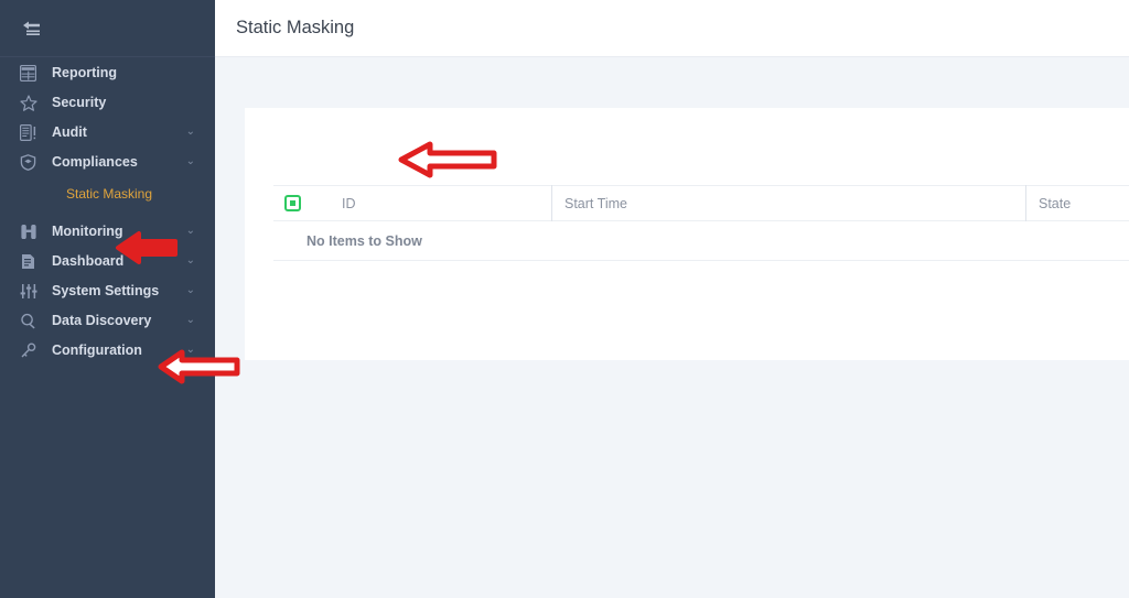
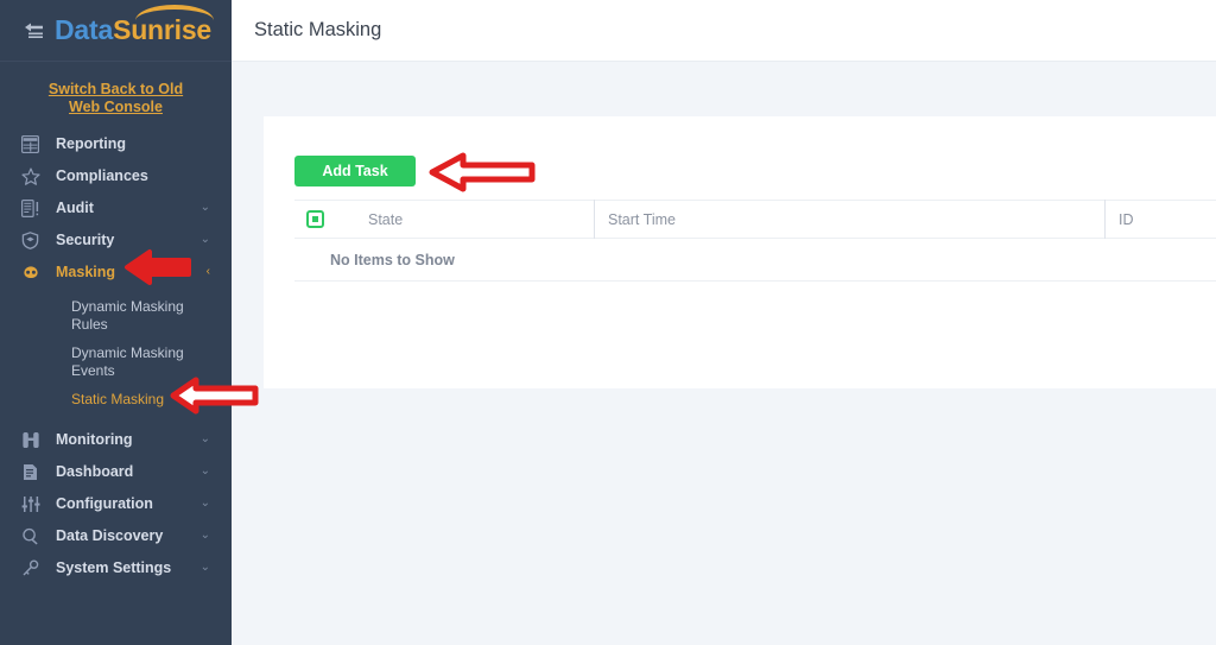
+ DataSunrise
+ Switch Back to Old Web Console
  Reporting
- Security
+ Compliances
  Audit
  ⌄
- Compliances
+ Security
  ⌄
+ Masking
+ ‹
+ Dynamic Masking Rules
+ Dynamic Masking Events
  Static Masking
  Monitoring
  ⌄
  Dashboard
  ⌄
- System Settings
+ Configuration
  ⌄
  Data Discovery
  ⌄
- Configuration
+ System Settings
  ⌄
  Static Masking
+ Add Task
- ID
+ State
  Start Time
- State
+ ID
  No Items to Show
